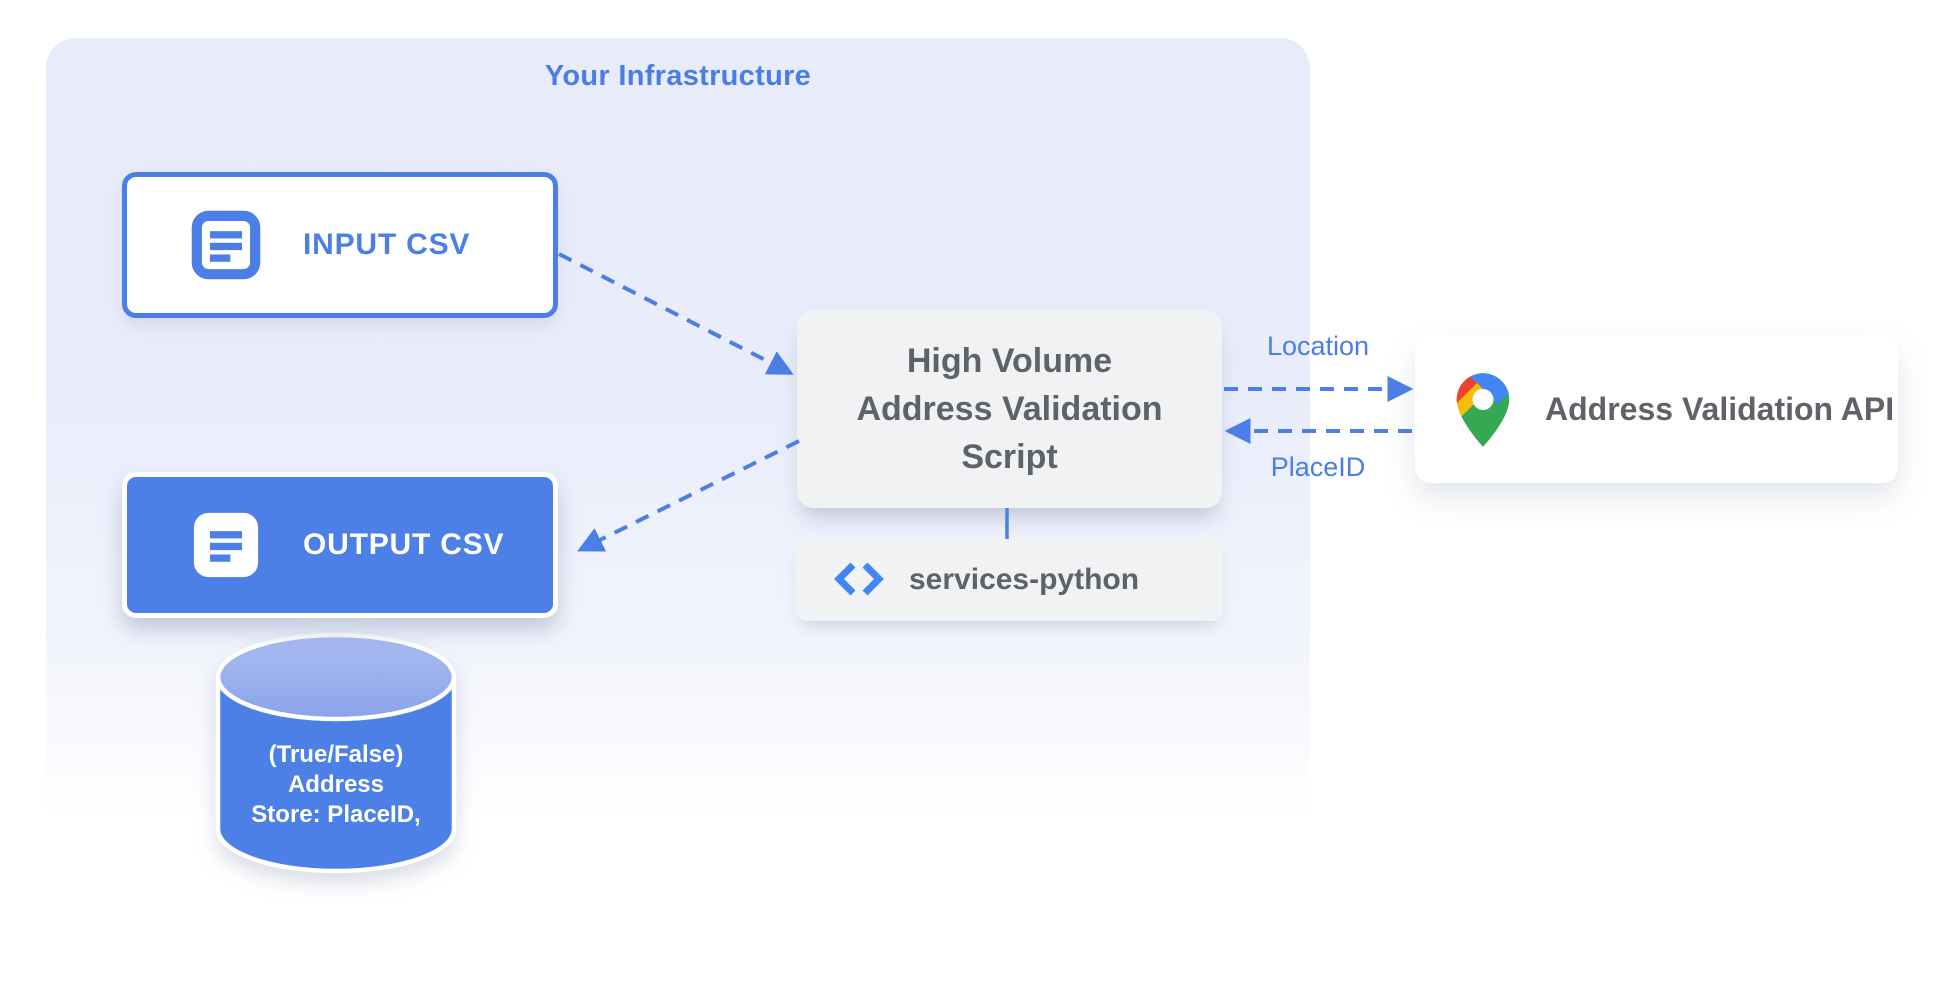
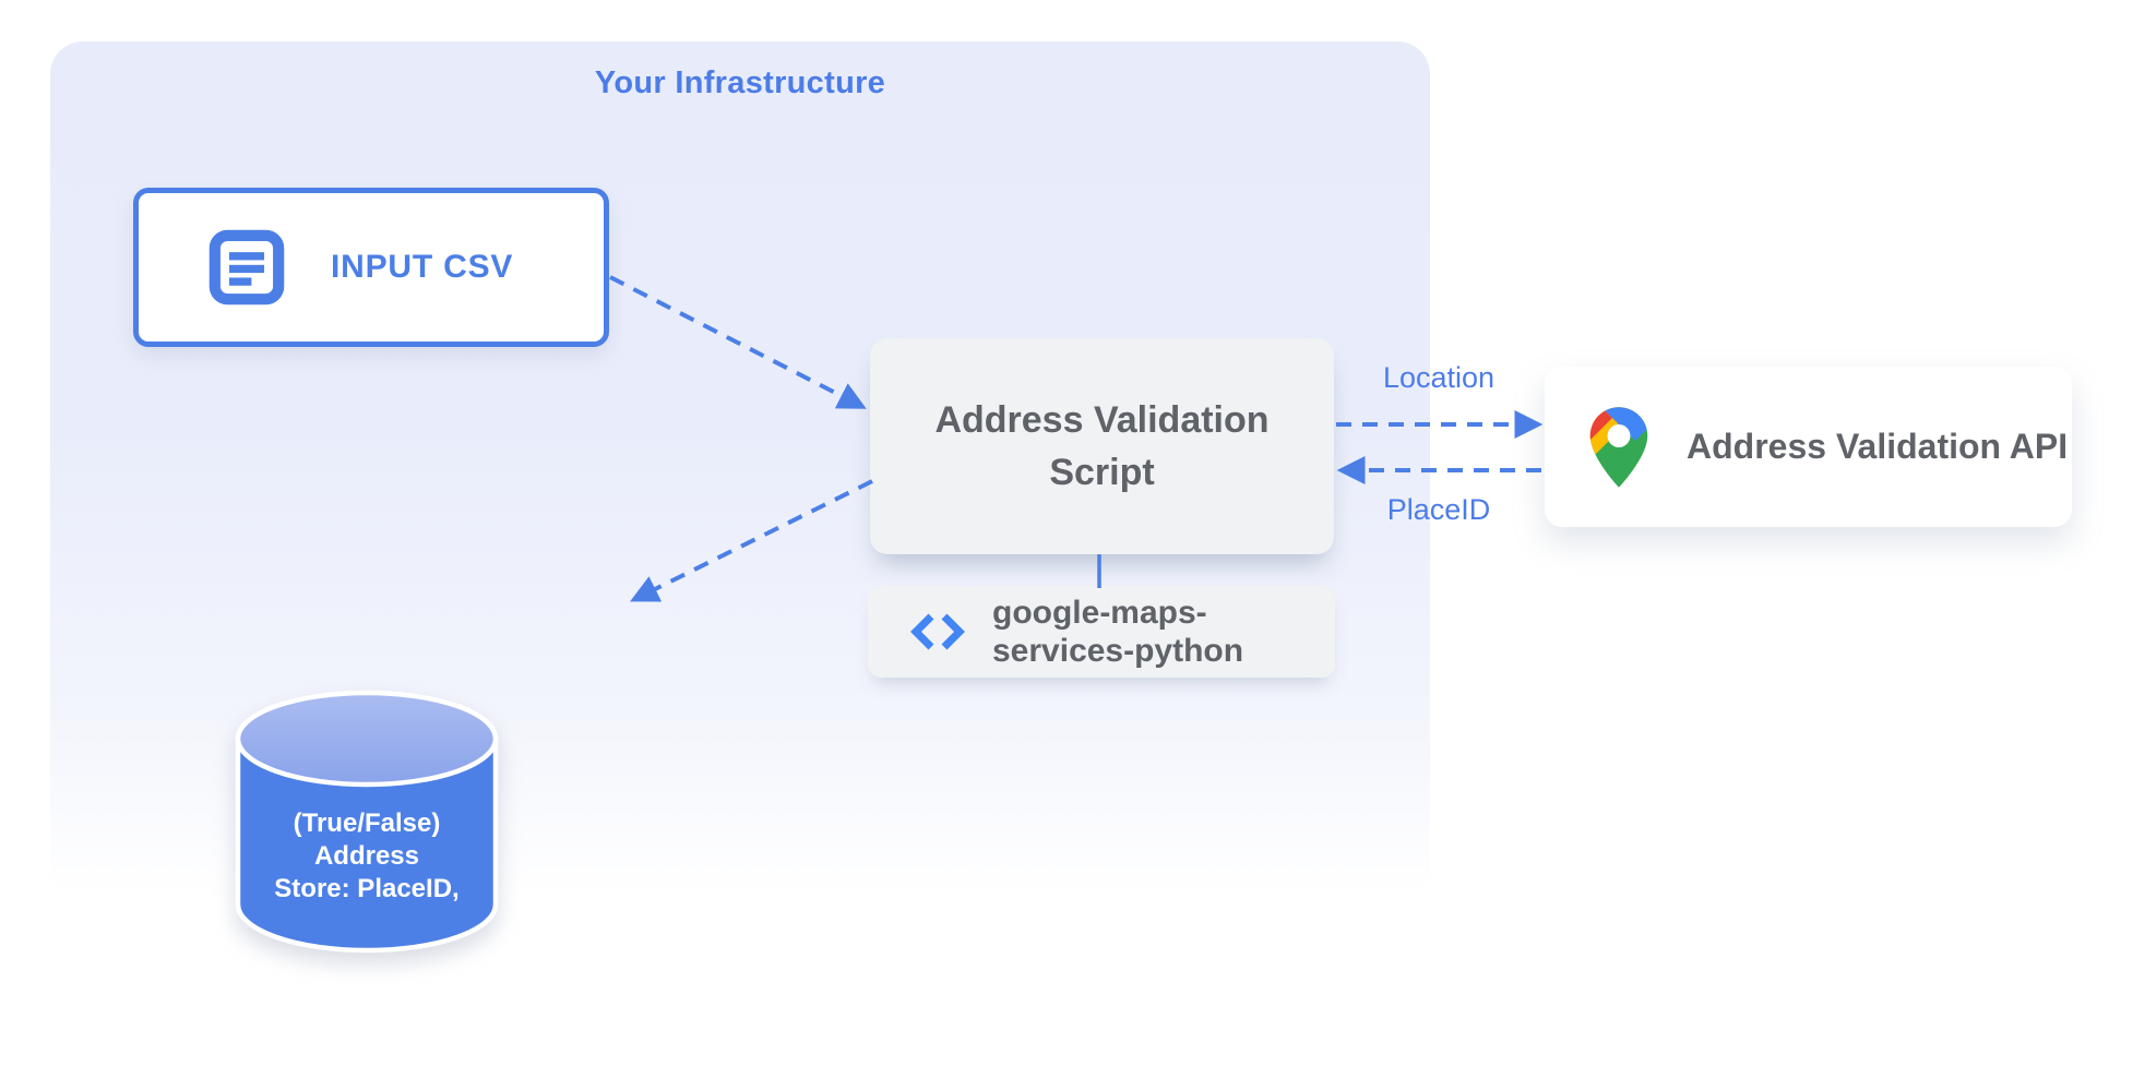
  Your Infrastructure
  (True/False)
  Address
  Store: PlaceID,
  INPUT CSV
- OUTPUT CSV
- High Volume
  Address Validation
  Script
+ google-maps-
  services-python
  Address Validation API
  Location
  PlaceID
